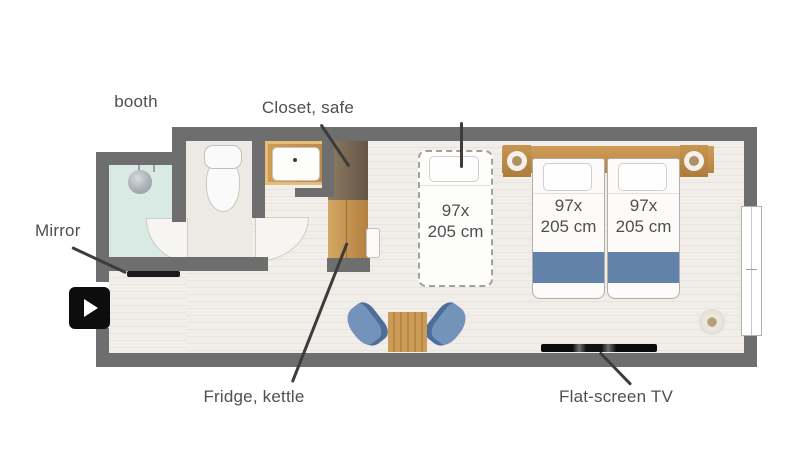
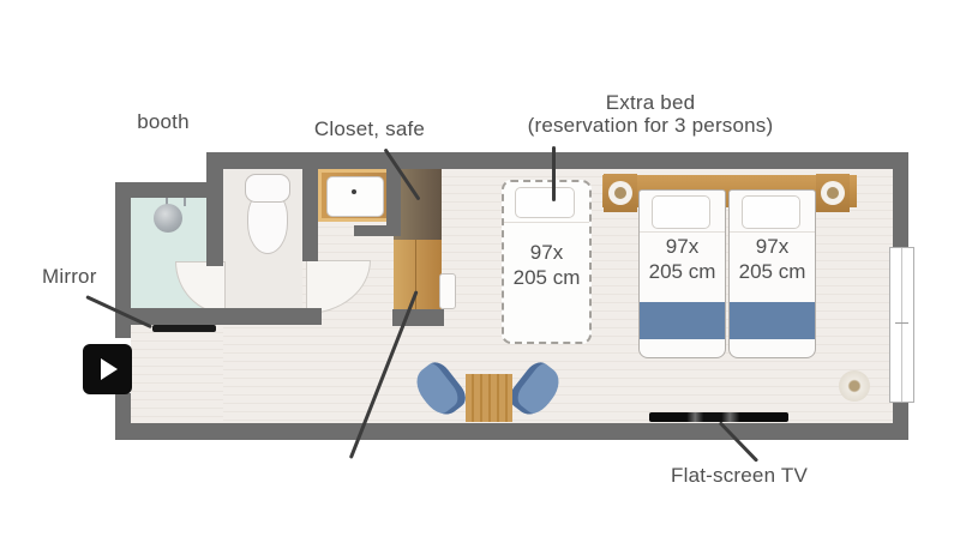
  97x
  205 cm
  97x
  205 cm
  97x
  205 cm
  booth
  Closet, safe
+ Extra bed
+ (reservation for 3 persons)
  Mirror
- Fridge, kettle
  Flat-screen TV
